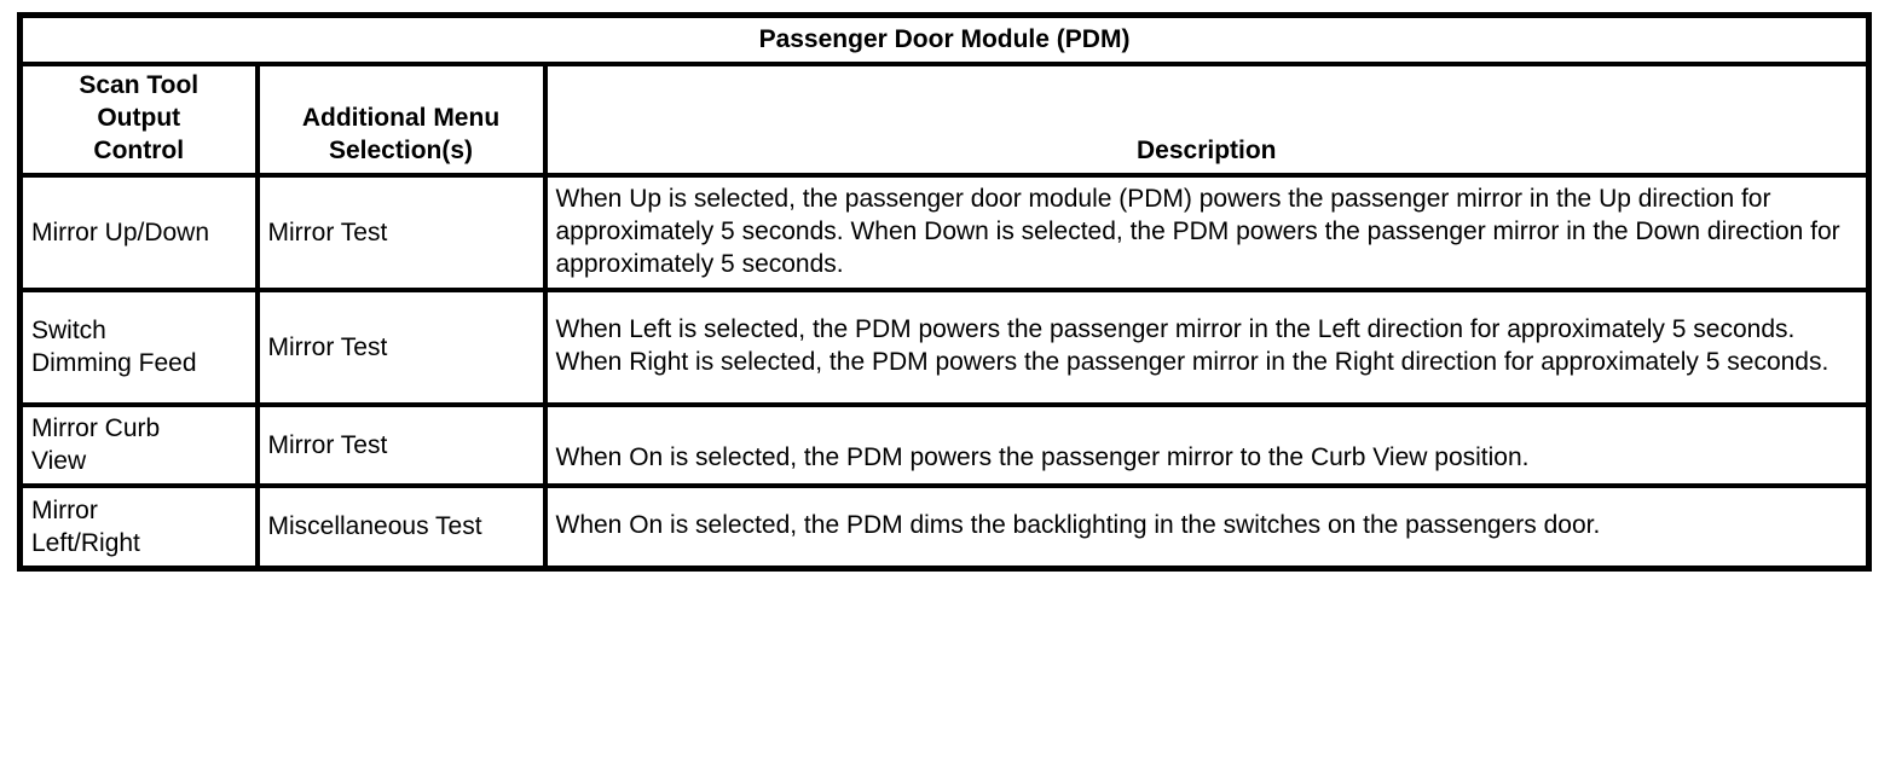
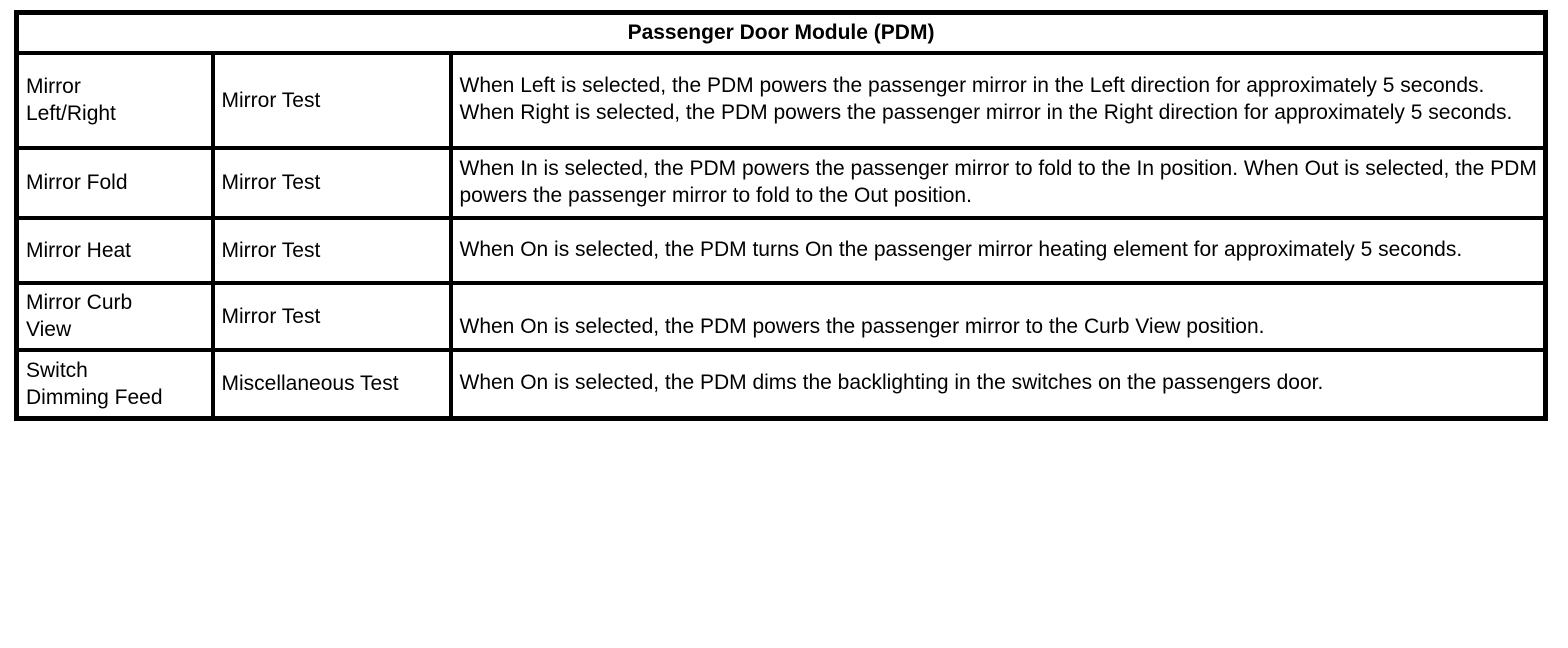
  Passenger Door Module (PDM)
- Scan Tool Output Control	Additional Menu Selection(s)	Description
- Mirror Up/Down	Mirror Test	When Up is selected, the passenger door module (PDM) powers the passenger mirror in the Up direction for approximately 5 seconds. When Down is selected, the PDM powers the passenger mirror in the Down direction for approximately 5 seconds.
- Switch Dimming Feed	Mirror Test	When Left is selected, the PDM powers the passenger mirror in the Left direction for approximately 5 seconds. When Right is selected, the PDM powers the passenger mirror in the Right direction for approximately 5 seconds.
+ Mirror Left/Right	Mirror Test	When Left is selected, the PDM powers the passenger mirror in the Left direction for approximately 5 seconds. When Right is selected, the PDM powers the passenger mirror in the Right direction for approximately 5 seconds.
+ Mirror Fold	Mirror Test	When In is selected, the PDM powers the passenger mirror to fold to the In position. When Out is selected, the PDM powers the passenger mirror to fold to the Out position.
+ Mirror Heat	Mirror Test	When On is selected, the PDM turns On the passenger mirror heating element for approximately 5 seconds.
  Mirror Curb View	Mirror Test	When On is selected, the PDM powers the passenger mirror to the Curb View position.
- Mirror Left/Right	Miscellaneous Test	When On is selected, the PDM dims the backlighting in the switches on the passengers door.
+ Switch Dimming Feed	Miscellaneous Test	When On is selected, the PDM dims the backlighting in the switches on the passengers door.
